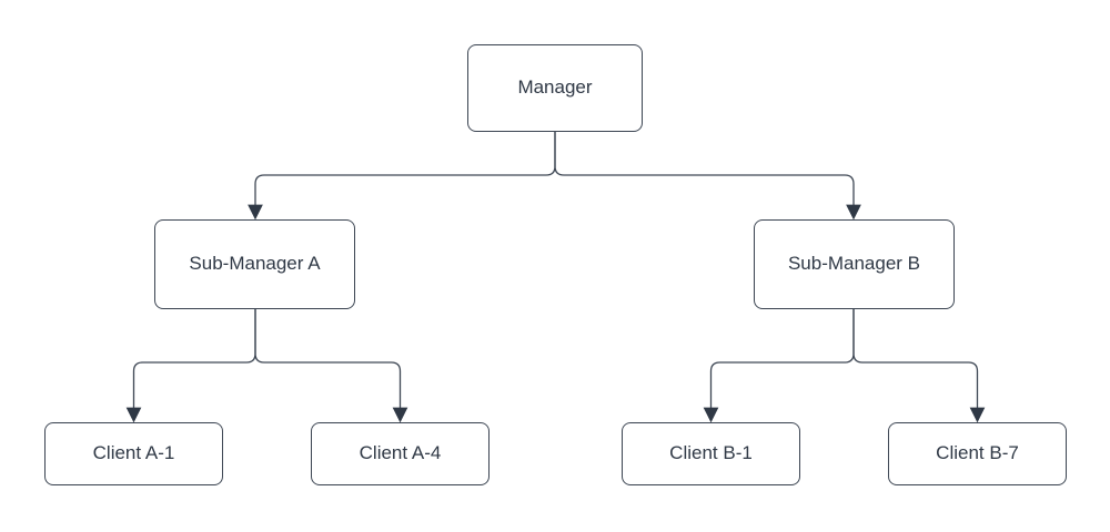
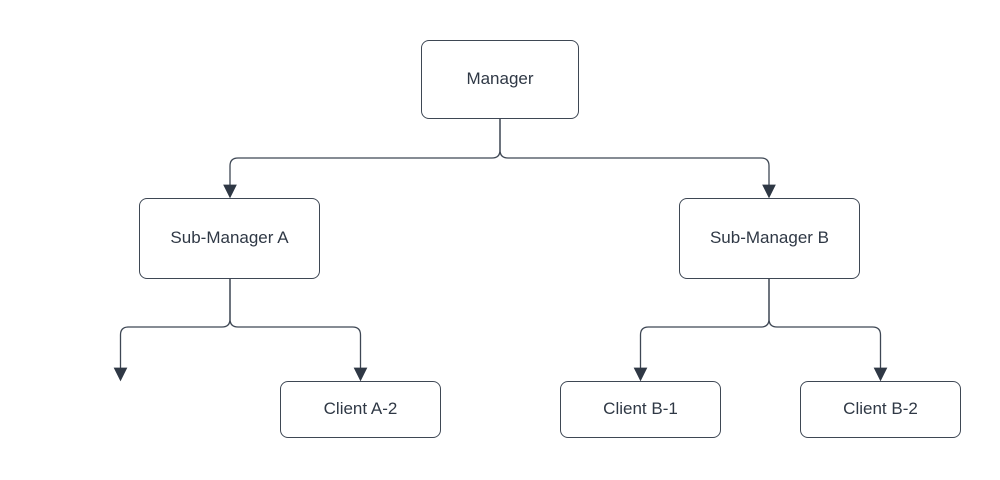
  Manager
  Sub-Manager A
  Sub-Manager B
- Client A-1
- Client A-4
+ Client A-2
  Client B-1
- Client B-7
+ Client B-2
